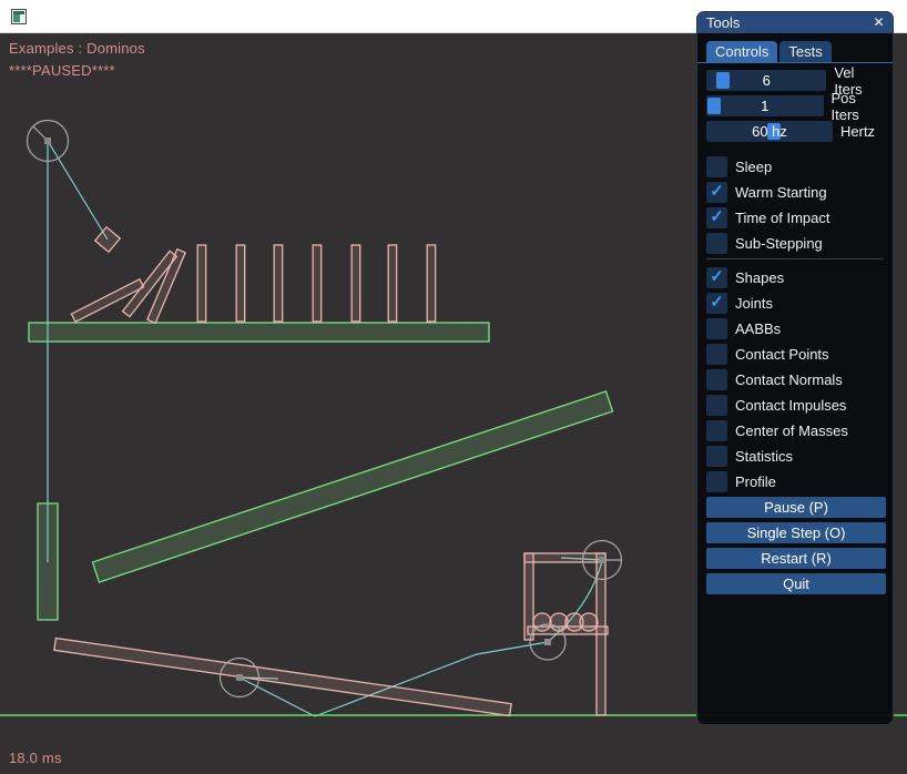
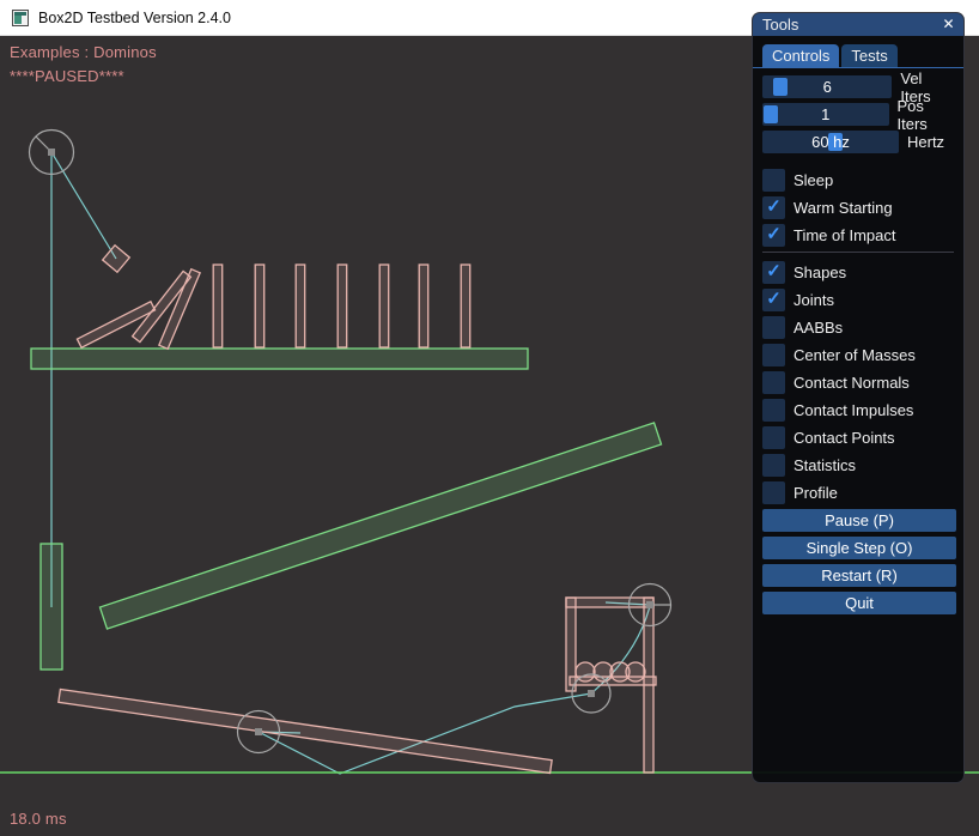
+ Box2D Testbed Version 2.4.0
  Examples : Dominos
  ****PAUSED****
  18.0 ms
  Tools
  ✕
  Controls
  Tests
  6
  Vel Iters
  1
  Pos Iters
  60 hz
  Hertz
  Sleep
  ✓
  Warm Starting
  ✓
  Time of Impact
- Sub-Stepping
  ✓
  Shapes
  ✓
  Joints
  AABBs
- Contact Points
+ Center of Masses
  Contact Normals
  Contact Impulses
- Center of Masses
+ Contact Points
  Statistics
  Profile
  Pause (P)
  Single Step (O)
  Restart (R)
  Quit
